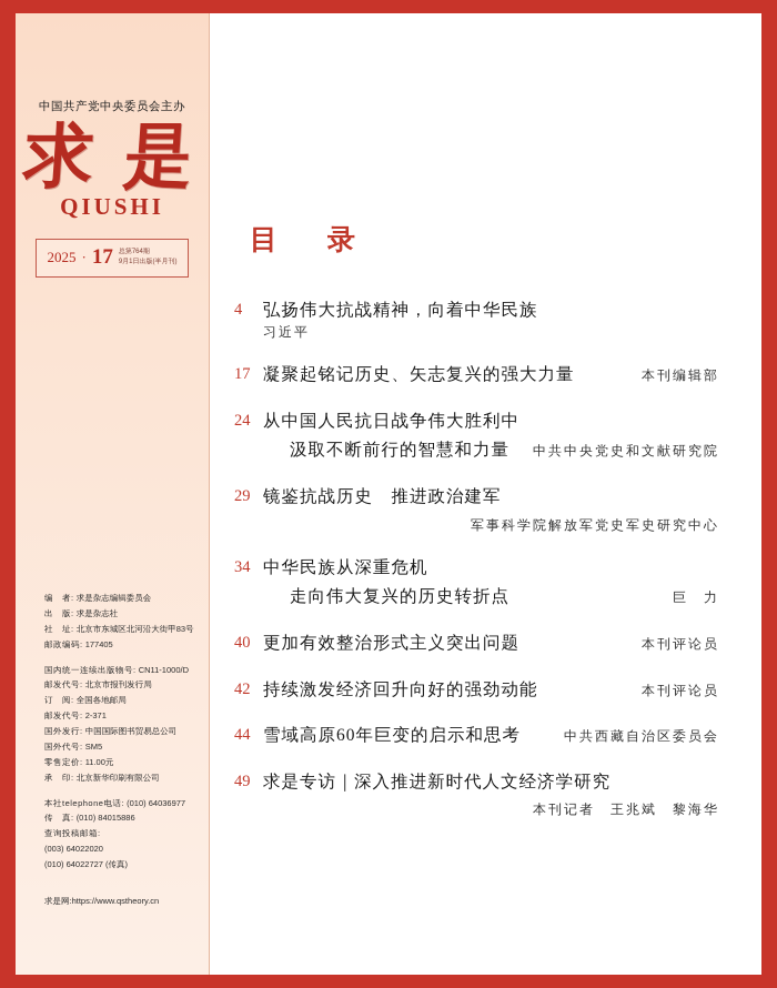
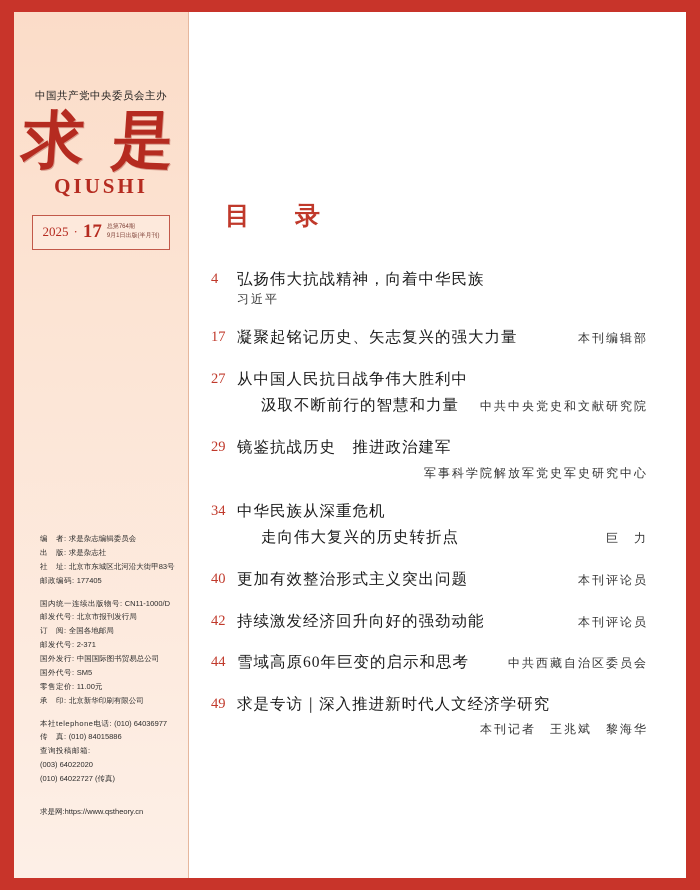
  中国共产党中央委员会主办
  QIUSHI
  2025
  ·
  17
  编 者: 求是杂志编辑委员会
  出 版: 求是杂志社
  社 址: 北京市东城区北河沿大街甲83号
  邮政编码: 177405
  国内统一连续出版物号: CN11-1000/D
  邮发代号: 北京市报刊发行局
  订 阅: 全国各地邮局
  邮发代号: 2-371
  国外发行: 中国国际图书贸易总公司
  国外代号: SM5
  零售定价: 11.00元
  承 印: 北京新华印刷有限公司
  本社telephone电话: (010) 64036977
  传 真: (010) 84015886
  查询投稿邮箱:
  (003) 64022020
  (010) 64022727 (传真)
  求是网:https://www.qstheory.cn
  目 录
  4
  弘扬伟大抗战精神，向着中华民族
  习近平
  17
  凝聚起铭记历史、矢志复兴的强大力量
  本刊编辑部
- 24
+ 27
  从中国人民抗日战争伟大胜利中
  汲取不断前行的智慧和力量
  中共中央党史和文献研究院
  29
  镜鉴抗战历史 推进政治建军
  军事科学院解放军党史军史研究中心
  34
  中华民族从深重危机
  走向伟大复兴的历史转折点
  巨 力
  40
  更加有效整治形式主义突出问题
  本刊评论员
  42
  持续激发经济回升向好的强劲动能
  本刊评论员
  44
  雪域高原60年巨变的启示和思考
  中共西藏自治区委员会
  49
  求是专访｜深入推进新时代人文经济学研究
  本刊记者 王兆斌 黎海华
